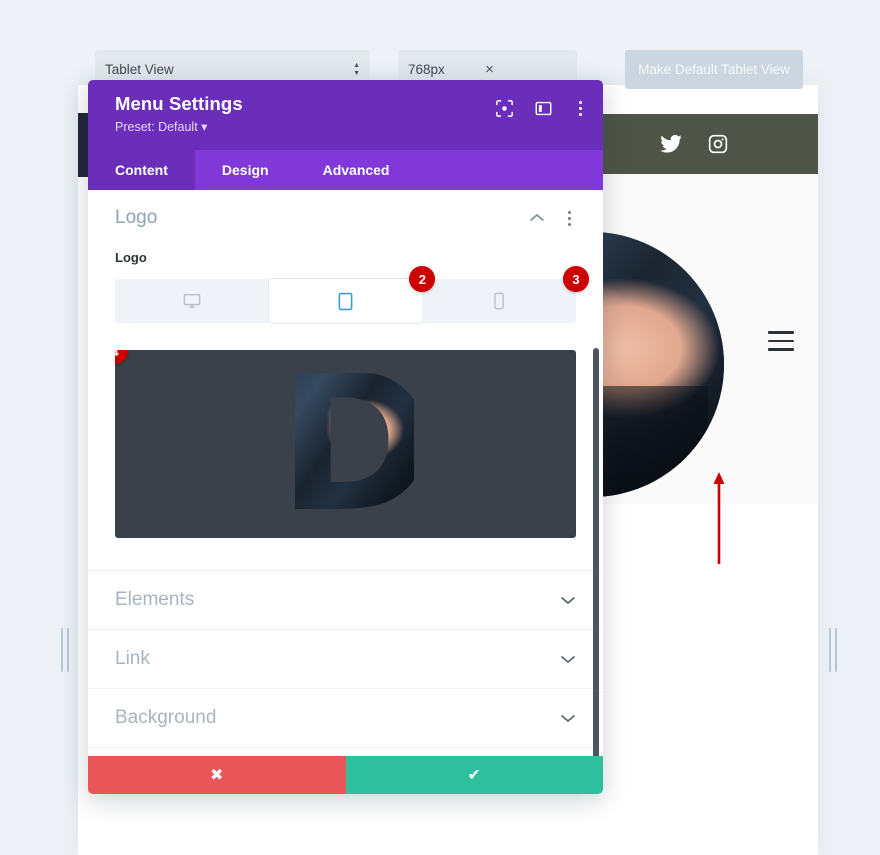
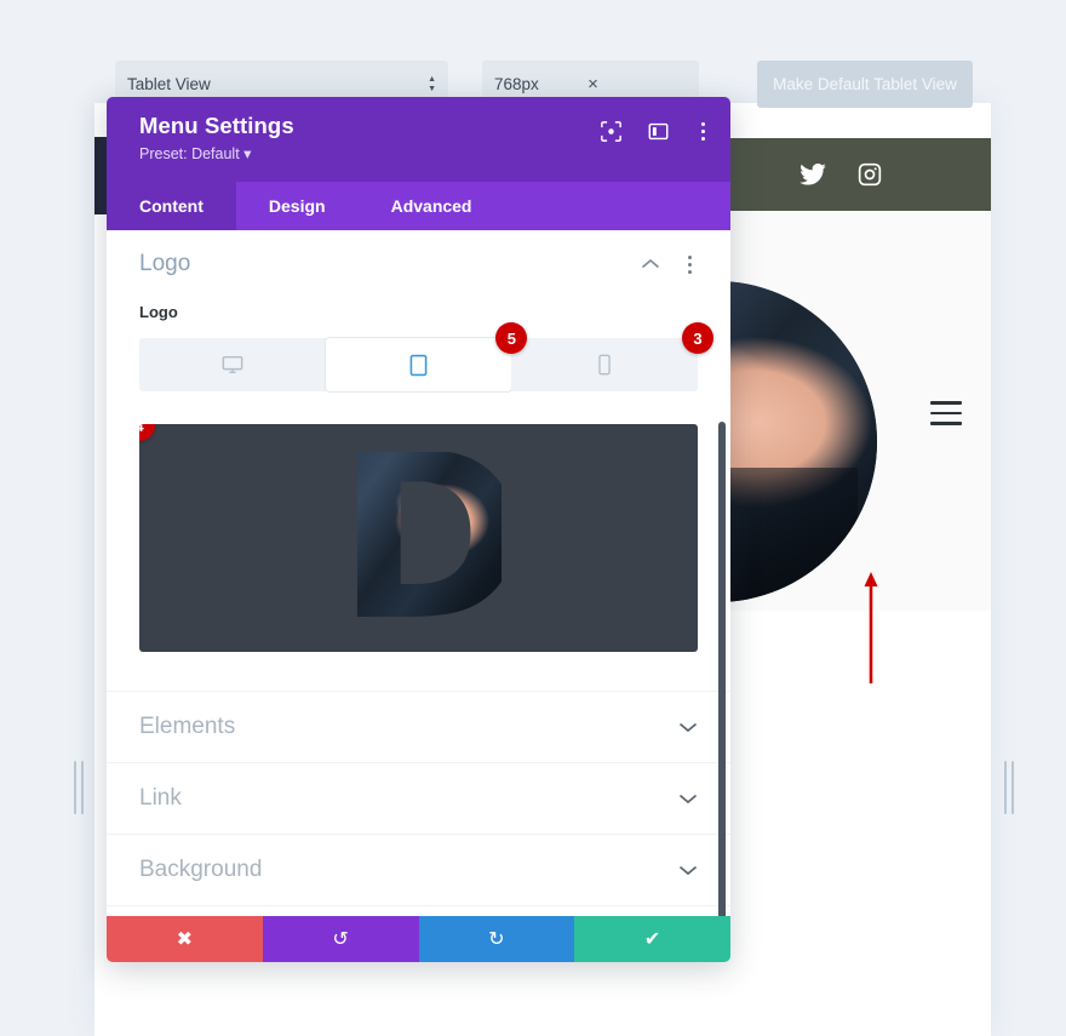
  Tablet View
  768px
  ×
  Make Default Tablet View
  Menu Settings
  Preset: Default ▾
  Content
  Design
  Advanced
  Logo
  Logo
- 2
+ 5
  3
  D
  4
  Elements
  Link
  Background
  ✖
+ ↺
+ ↻
  ✔
